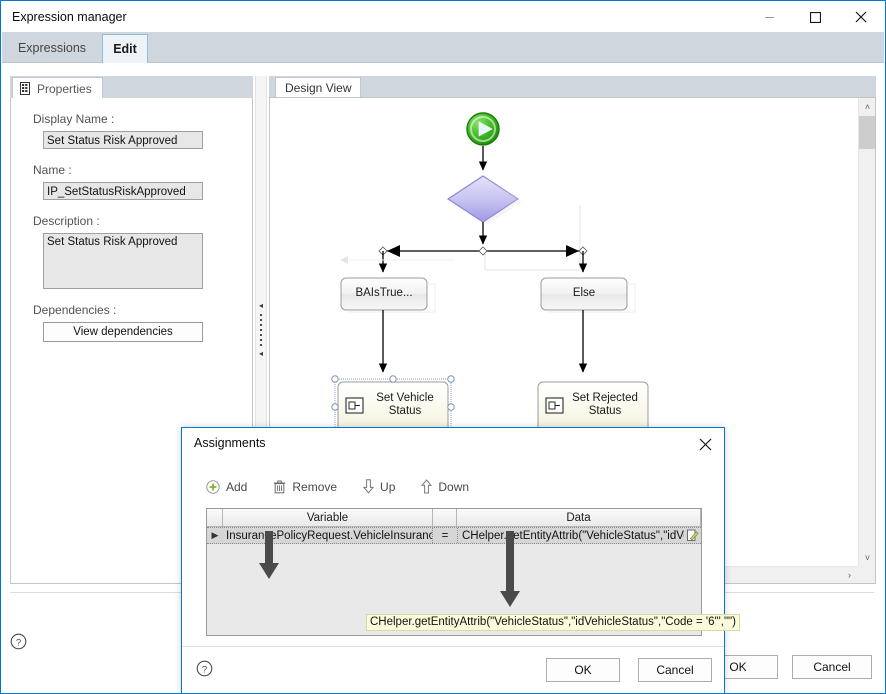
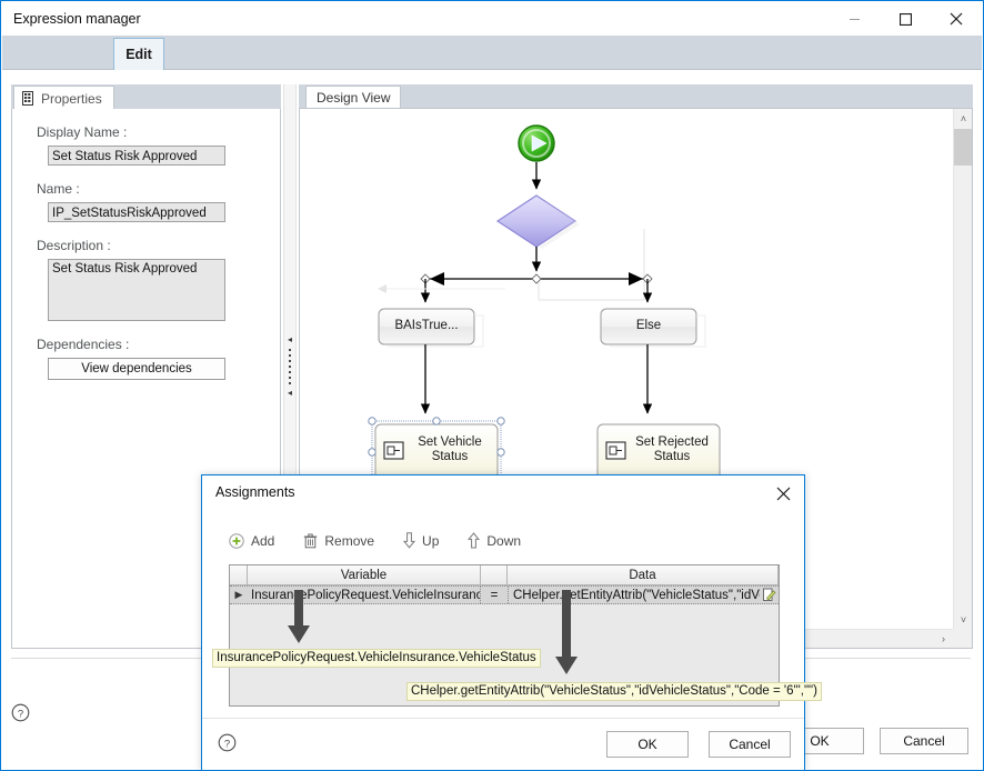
  Expression manager
- Expressions
  Edit
  Properties
  Display Name :
  Set Status Risk Approved
  Name :
  IP_SetStatusRiskApproved
  Description :
  Set Status Risk Approved
  Dependencies :
  View dependencies
  ◂
  ◂
  Design View
  BAIsTrue...
  Else
  Set Vehicle
  Status
  Set Rejected
  Status
  ˄
  ˅
  ›
  ?
  OK
  Cancel
  Assignments
  Add
  Remove
  Up
  Down
  Variable
  Data
  ▶
  InsuranePolicyRequest.VehicleInsuranc
  =
  CHelper.etEntityAttrib("VehicleStatus","idV
+ InsurancePolicyRequest.VehicleInsurance.VehicleStatus
  CHelper.getEntityAttrib("VehicleStatus","idVehicleStatus","Code = '6'","")
  ?
  OK
  Cancel
